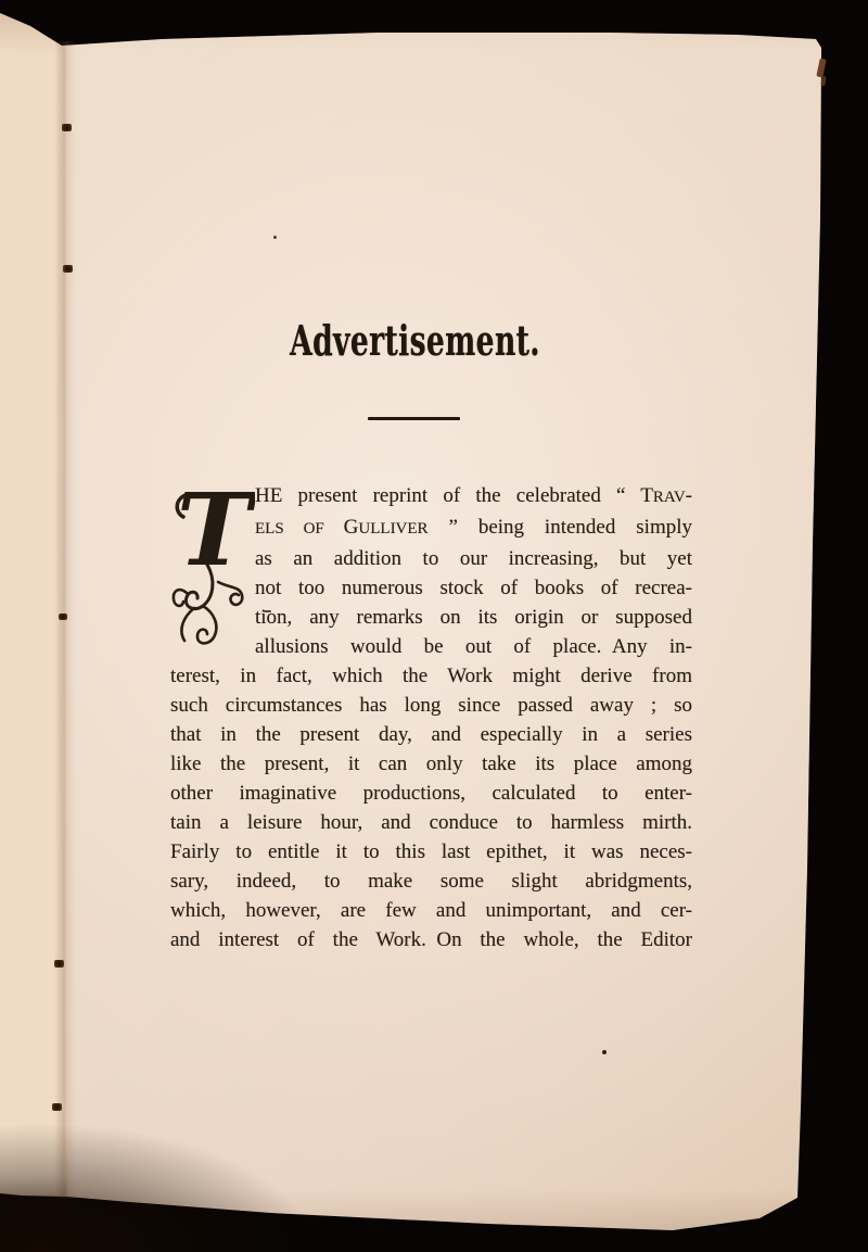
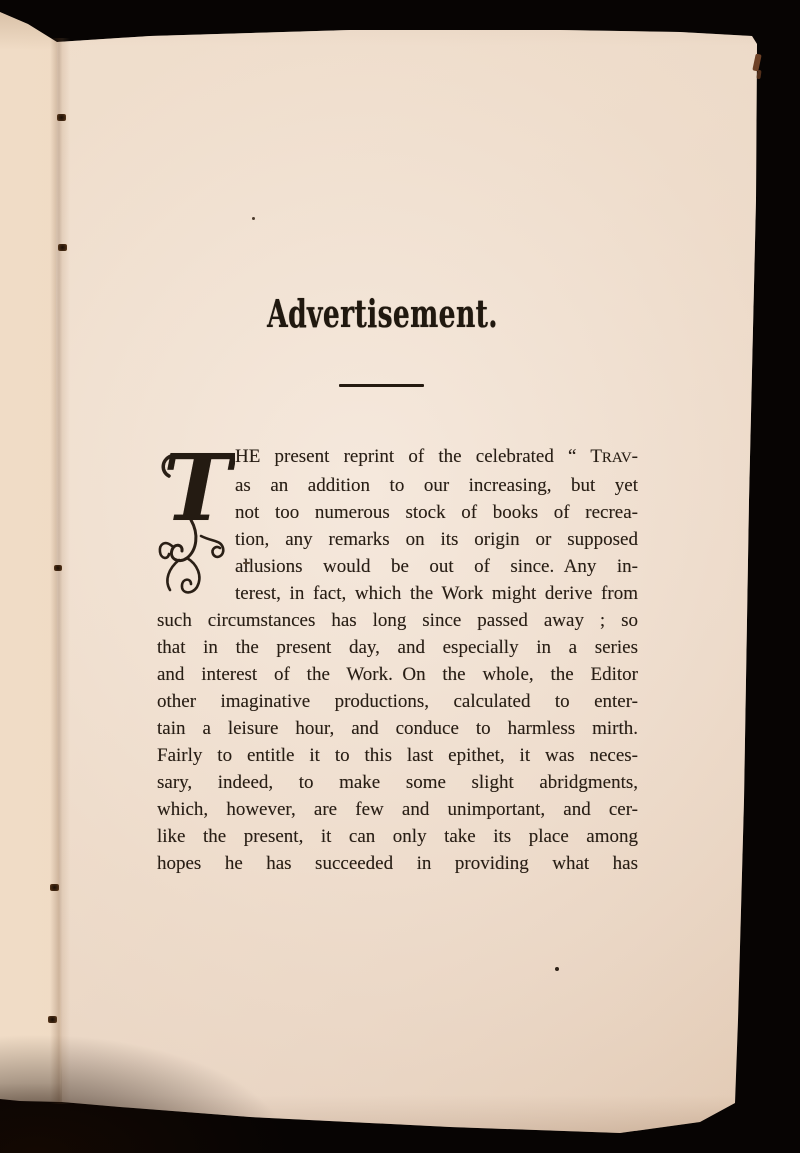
  Advertisement.
  T
  HE present reprint of the celebrated “ TRAV-
- ELS OF GULLIVER ” being intended simply
  as an addition to our increasing, but yet
  not too numerous stock of books of recrea-
  tion, any remarks on its origin or supposed
- allusions would be out of place. Any in-
+ allusions would be out of since. Any in-
  terest, in fact, which the Work might derive from
  such circumstances has long since passed away ; so
  that in the present day, and especially in a series
- like the present, it can only take its place among
+ and interest of the Work. On the whole, the Editor
  other imaginative productions, calculated to enter-
  tain a leisure hour, and conduce to harmless mirth.
  Fairly to entitle it to this last epithet, it was neces-
  sary, indeed, to make some slight abridgments,
  which, however, are few and unimportant, and cer-
- and interest of the Work. On the whole, the Editor
+ like the present, it can only take its place among
+ hopes he has succeeded in providing what has
